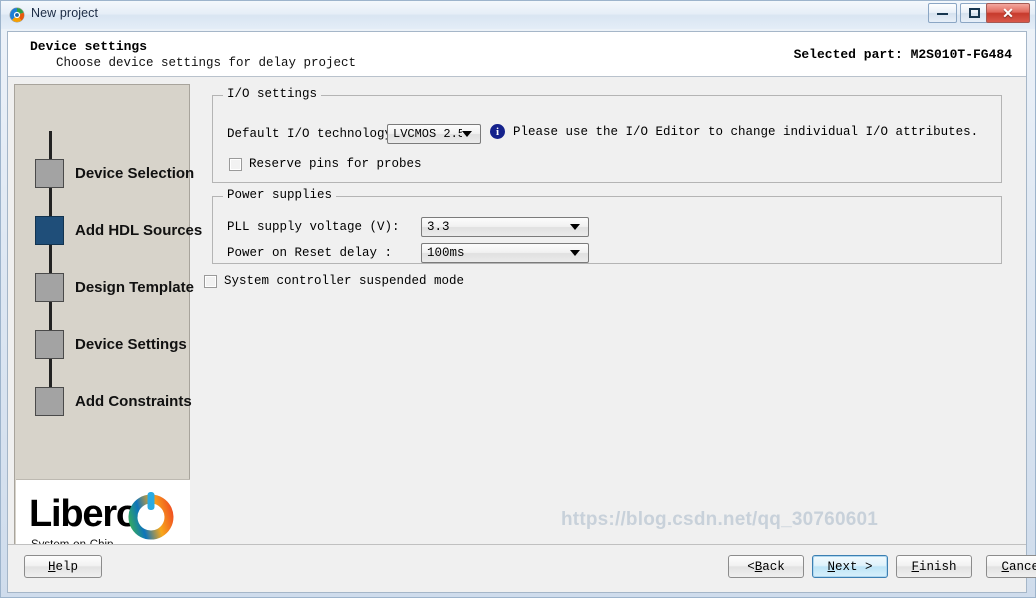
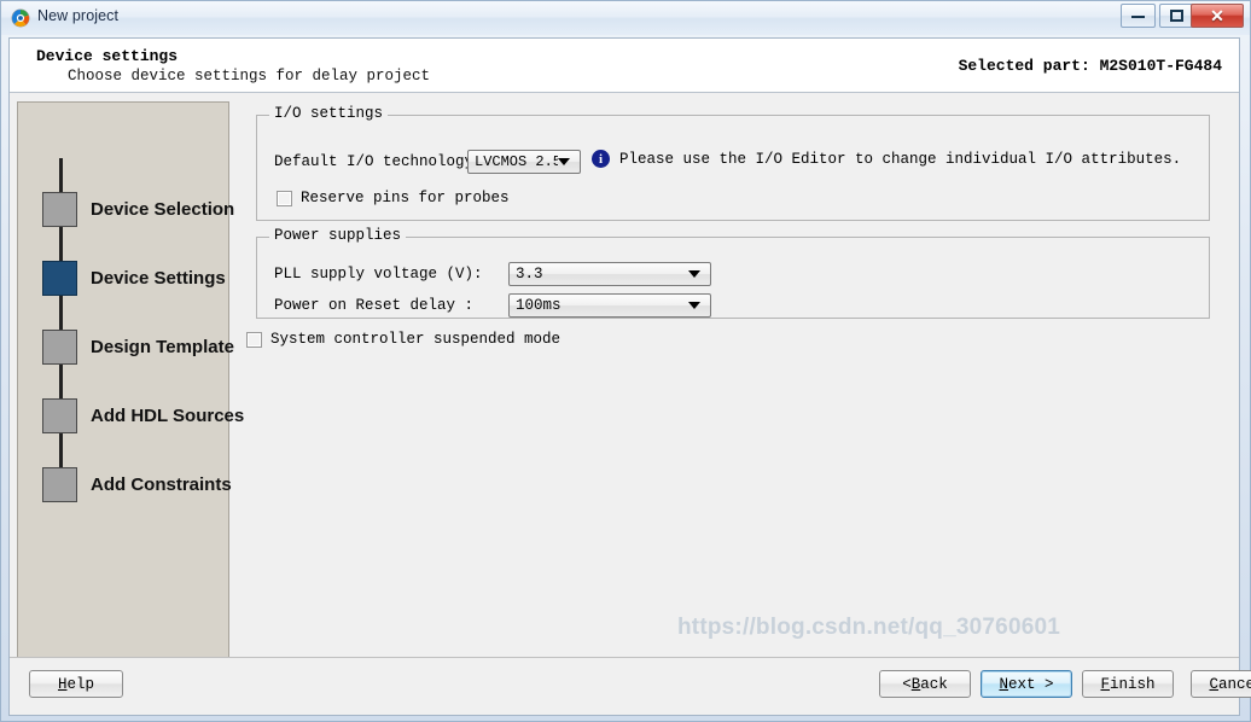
  New project
  ✕
  Device settings
  Choose device settings for delay project
  Selected part: M2S010T-FG484
  Device Selection
- Add HDL Sources
+ Device Settings
  Design Template
- Device Settings
+ Add HDL Sources
  Add Constraints
- Libero
  I/O settings
  Default I/O technolog
  LVCMOS 2.5
  i
  Please use the I/O Editor to change individual I/O attributes.
  Reserve pins for probes
  Power supplies
  PLL supply voltage (V):
  3.3
  Power on Reset delay :
  100ms
  System controller suspended mode
  H
  elp
  <
  B
  ack
  N
  ext >
  F
  inish
  C
  ance
  https://blog.csdn.net/qq_30760601
